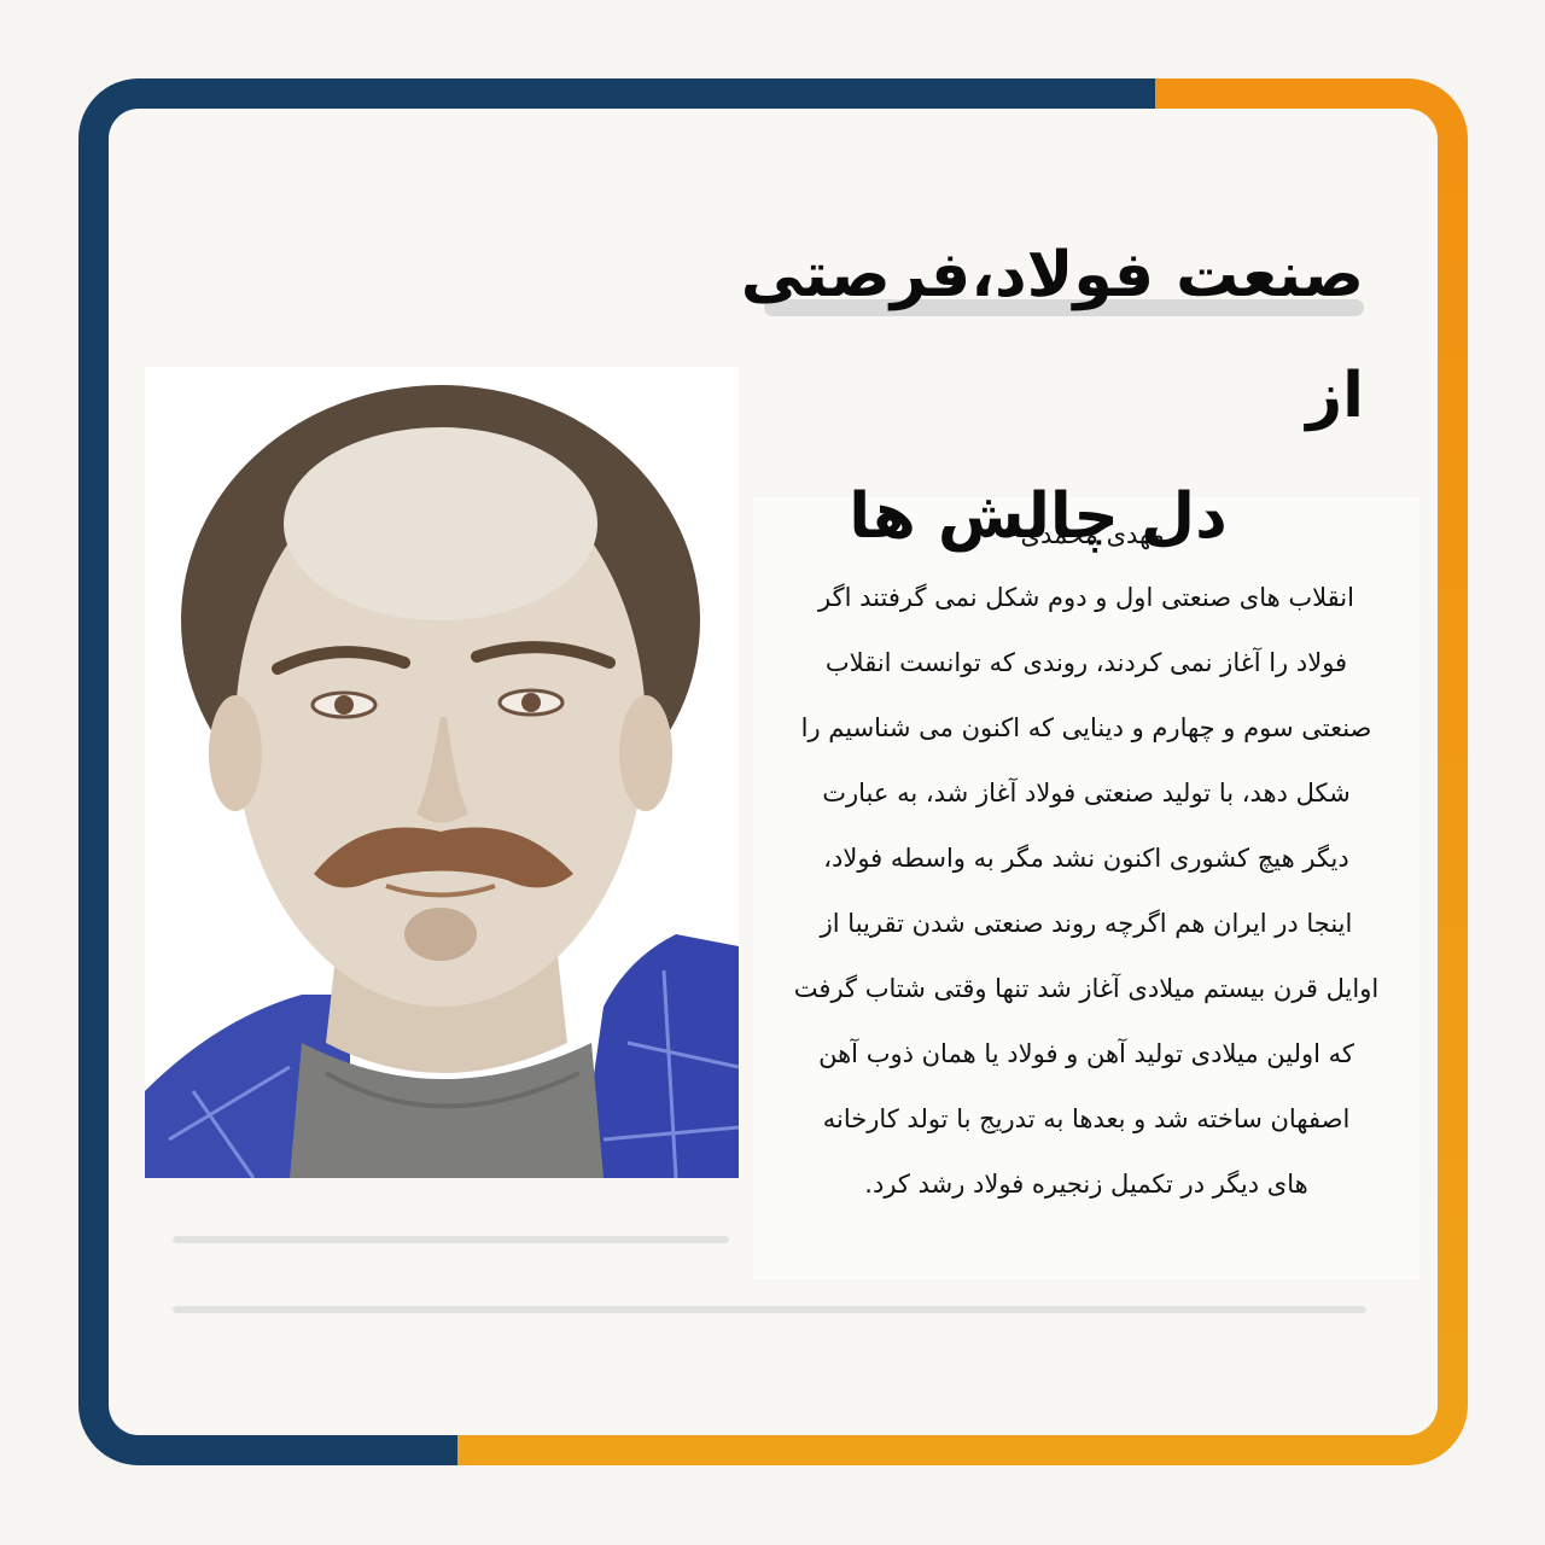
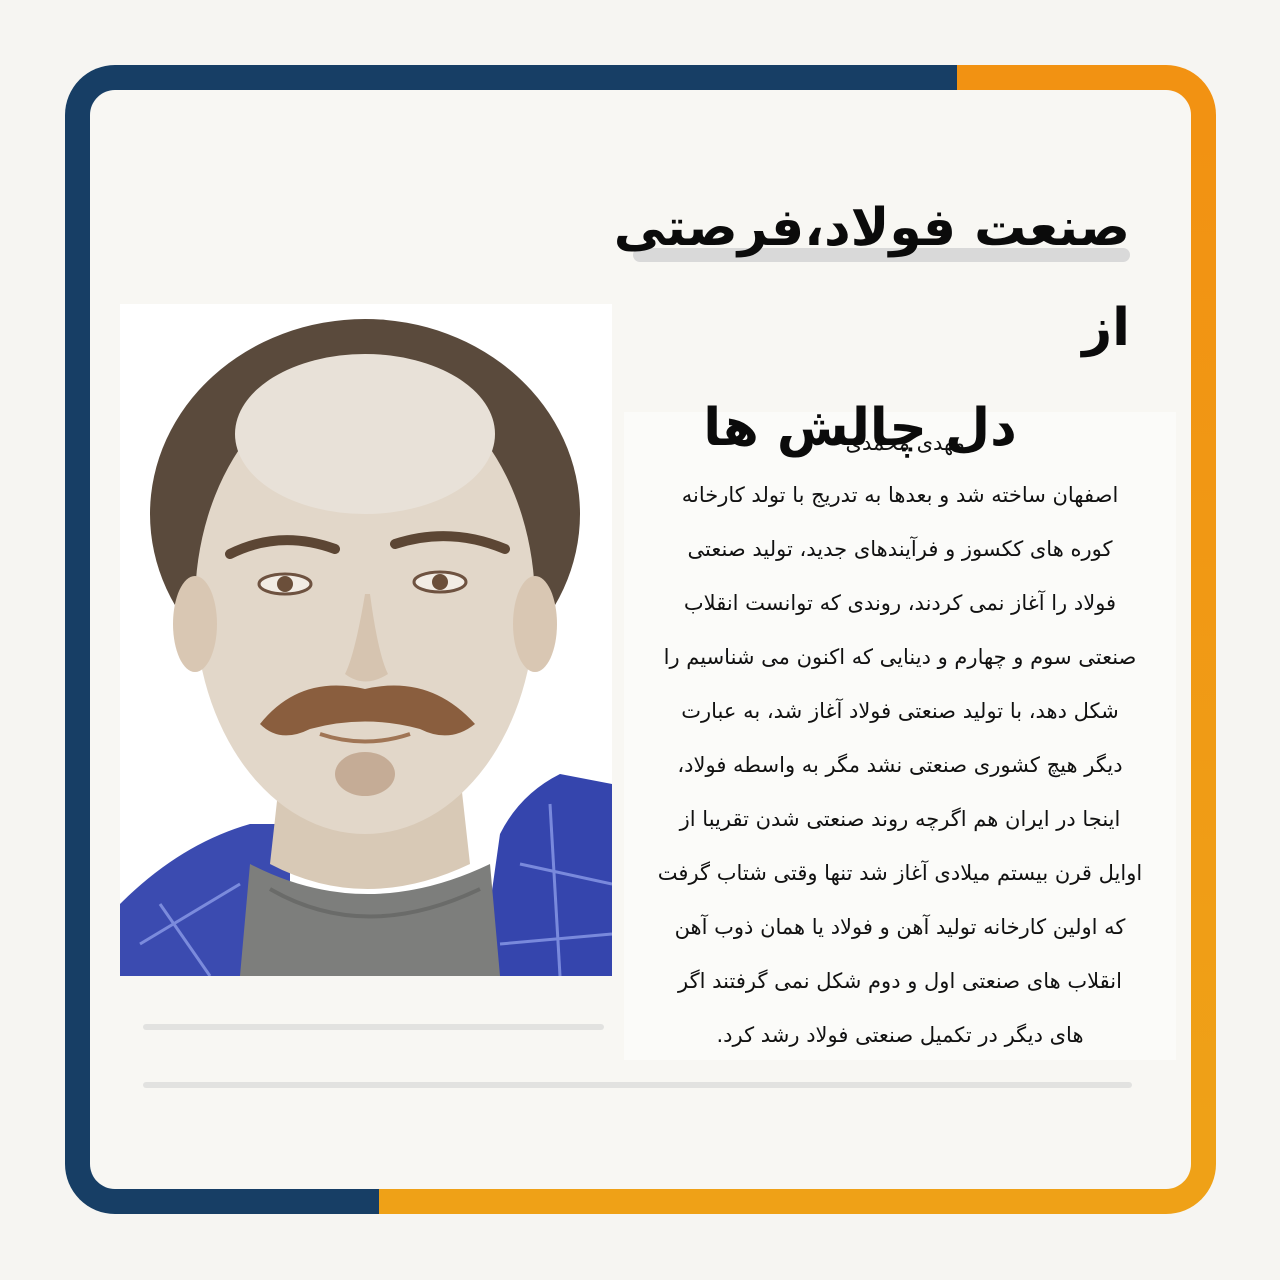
  صنعت فولاد،فرصتی از
  دل چالش ها
  مهدی محمدی*
- انقلاب های صنعتی اول و دوم شکل نمی گرفتند اگر
+ اصفهان ساخته شد و بعدها به تدریج با تولد کارخانه
+ کوره های ککسوز و فرآیندهای جدید، تولید صنعتی
  فولاد را آغاز نمی کردند، روندی که توانست انقلاب
  صنعتی سوم و چهارم و دینایی که اکنون می شناسیم را
  شکل دهد، با تولید صنعتی فولاد آغاز شد، به عبارت
- دیگر هیچ کشوری اکنون نشد مگر به واسطه فولاد،
+ دیگر هیچ کشوری صنعتی نشد مگر به واسطه فولاد،
  اینجا در ایران هم اگرچه روند صنعتی شدن تقریبا از
  اوایل قرن بیستم میلادی آغاز شد تنها وقتی شتاب گرفت
- که اولین میلادی تولید آهن و فولاد یا همان ذوب آهن
+ که اولین کارخانه تولید آهن و فولاد یا همان ذوب آهن
- اصفهان ساخته شد و بعدها به تدریج با تولد کارخانه
+ انقلاب های صنعتی اول و دوم شکل نمی گرفتند اگر
- های دیگر در تکمیل زنجیره فولاد رشد کرد.
+ های دیگر در تکمیل صنعتی فولاد رشد کرد.
